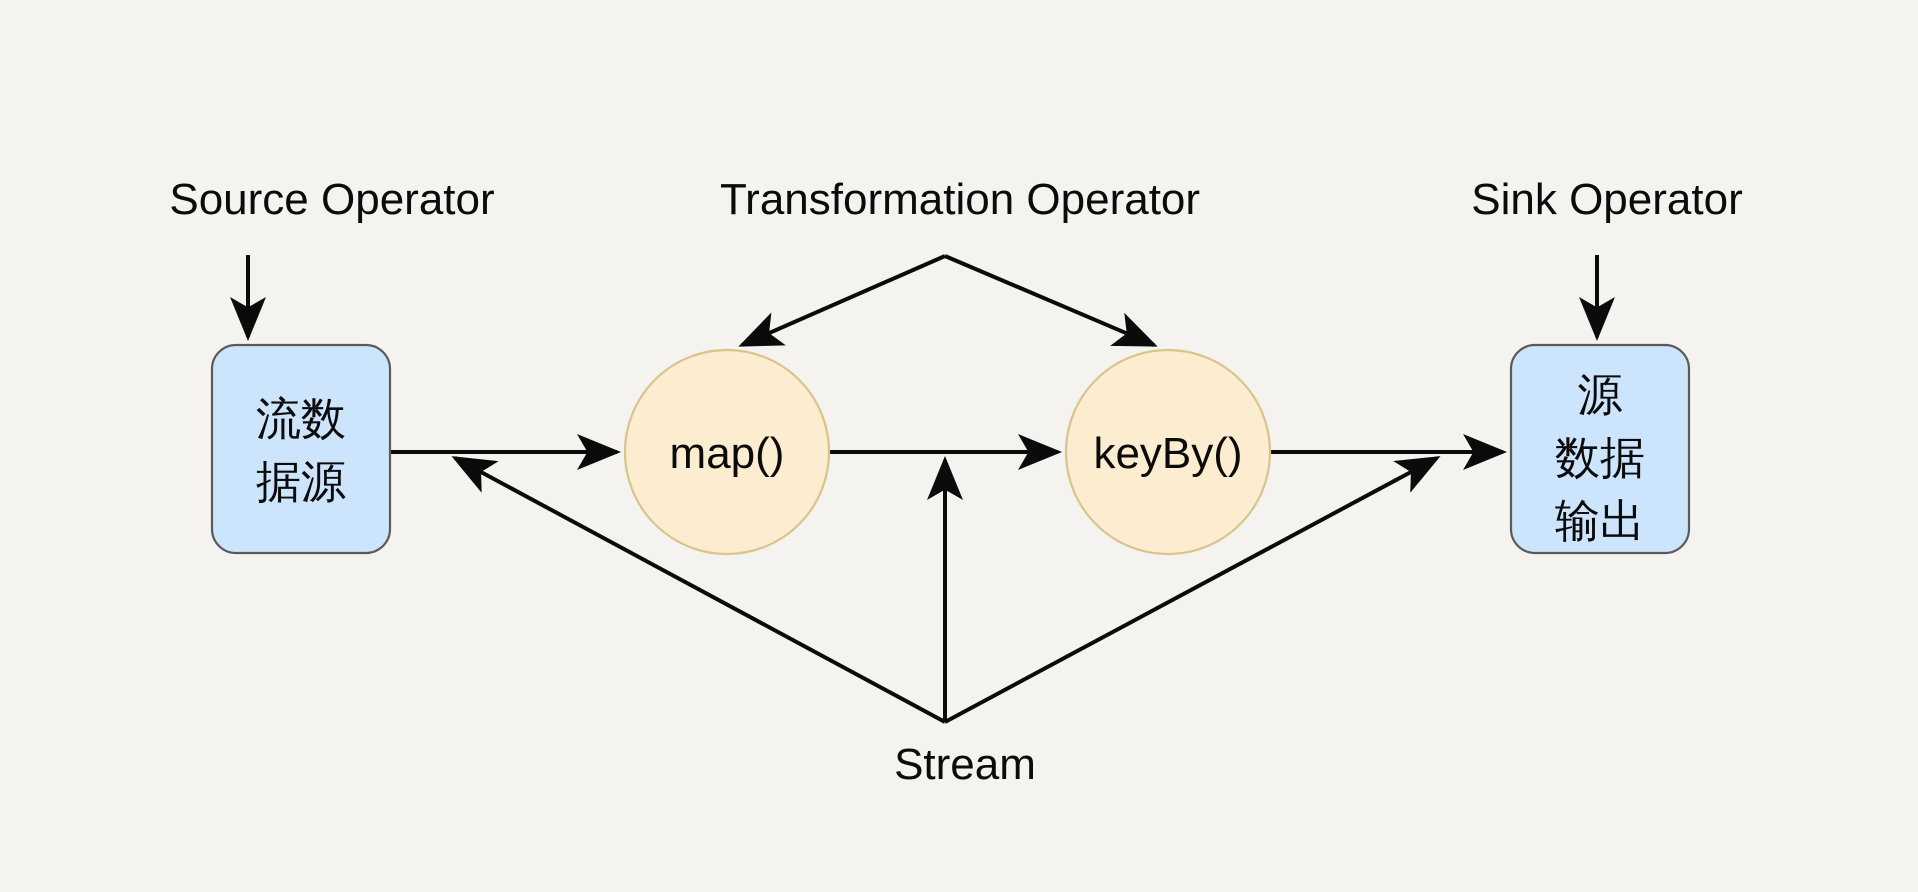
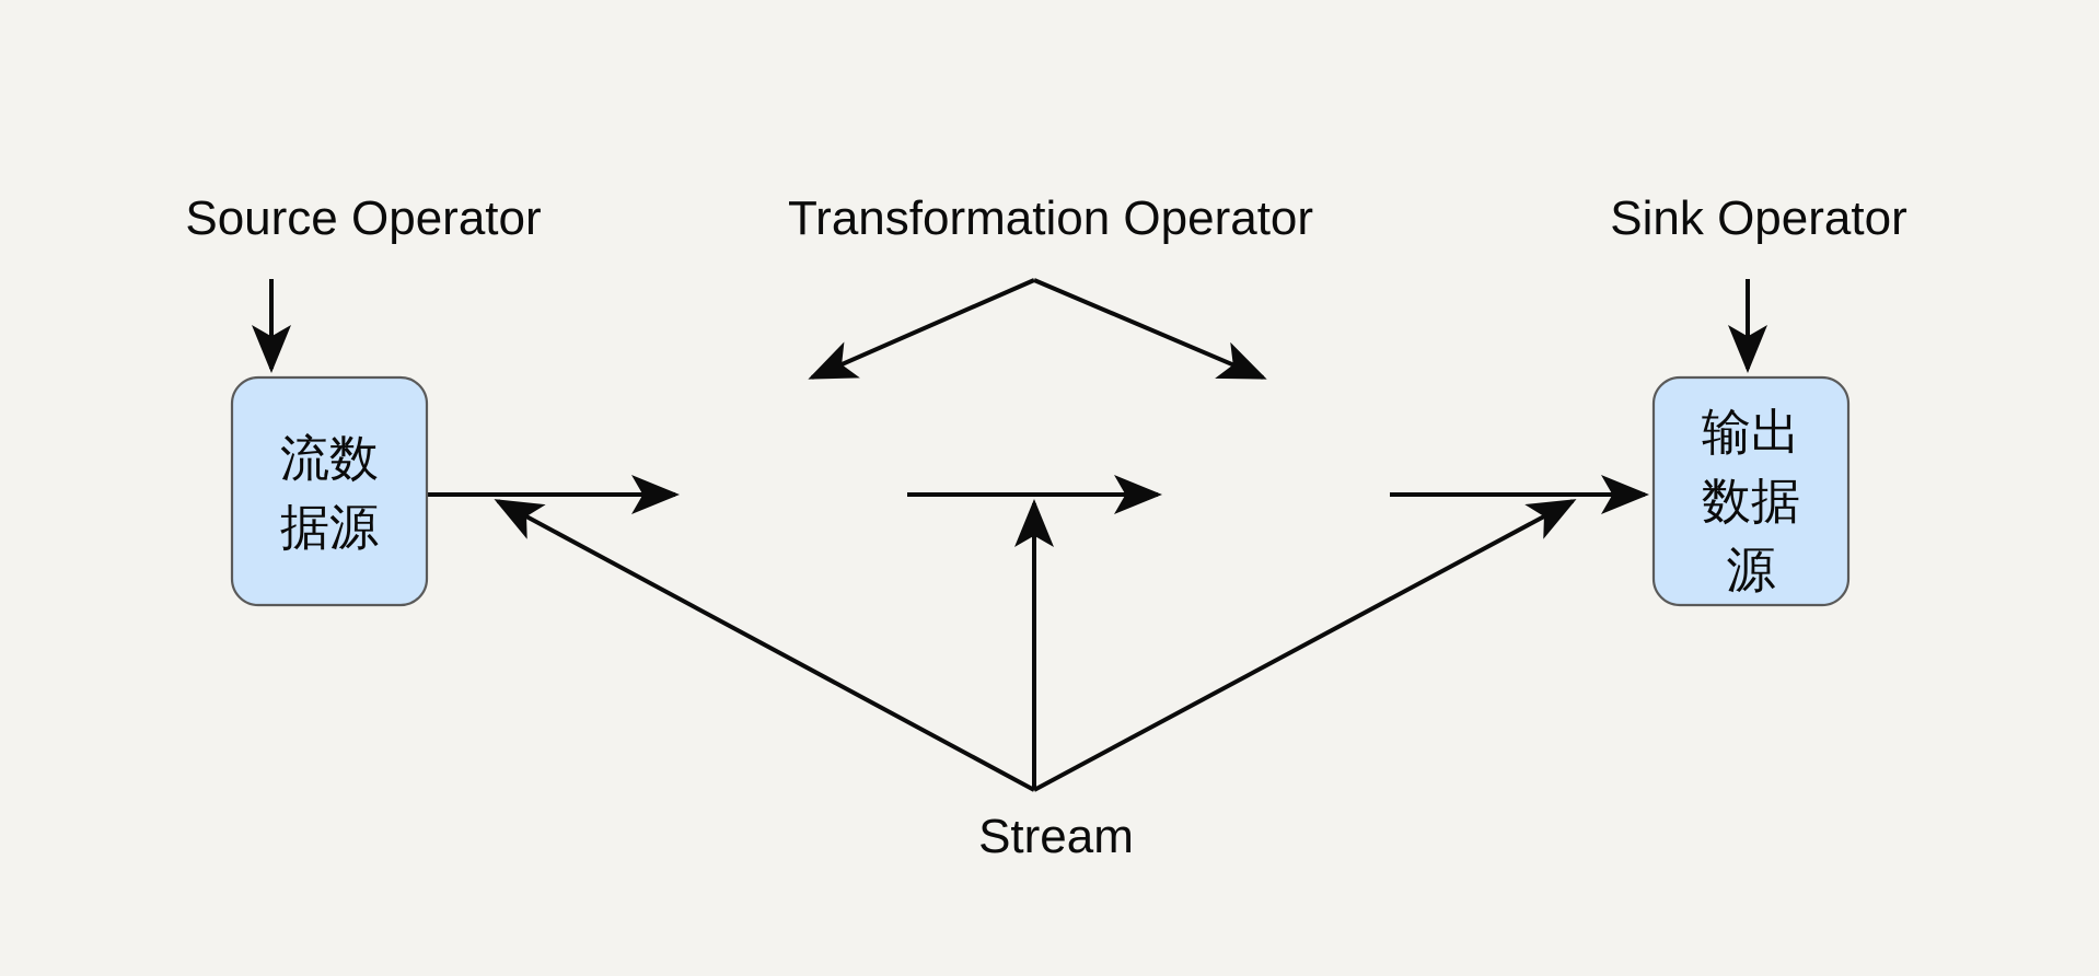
  流数
  据源
- map()
- keyBy()
- 源
+ 输出
  数据
- 输出
+ 源
  Source Operator
  Transformation Operator
  Sink Operator
  Stream
